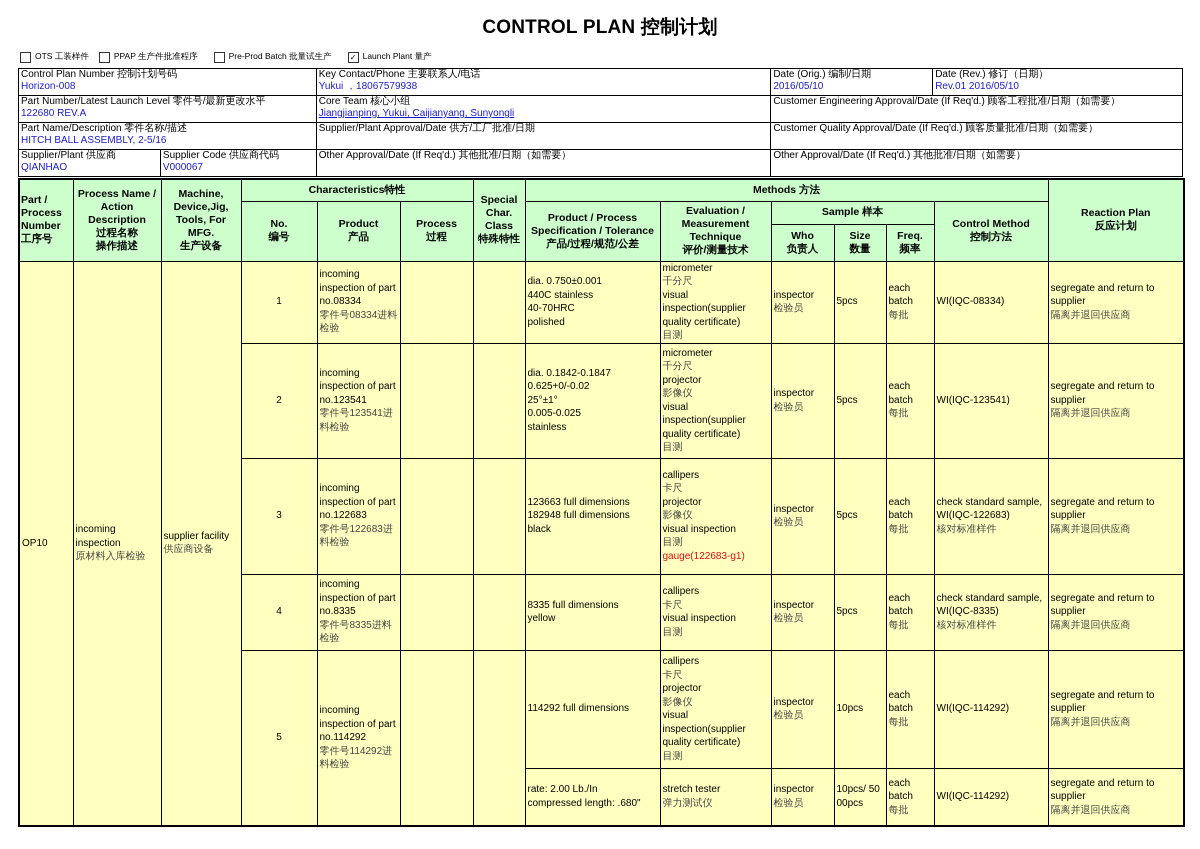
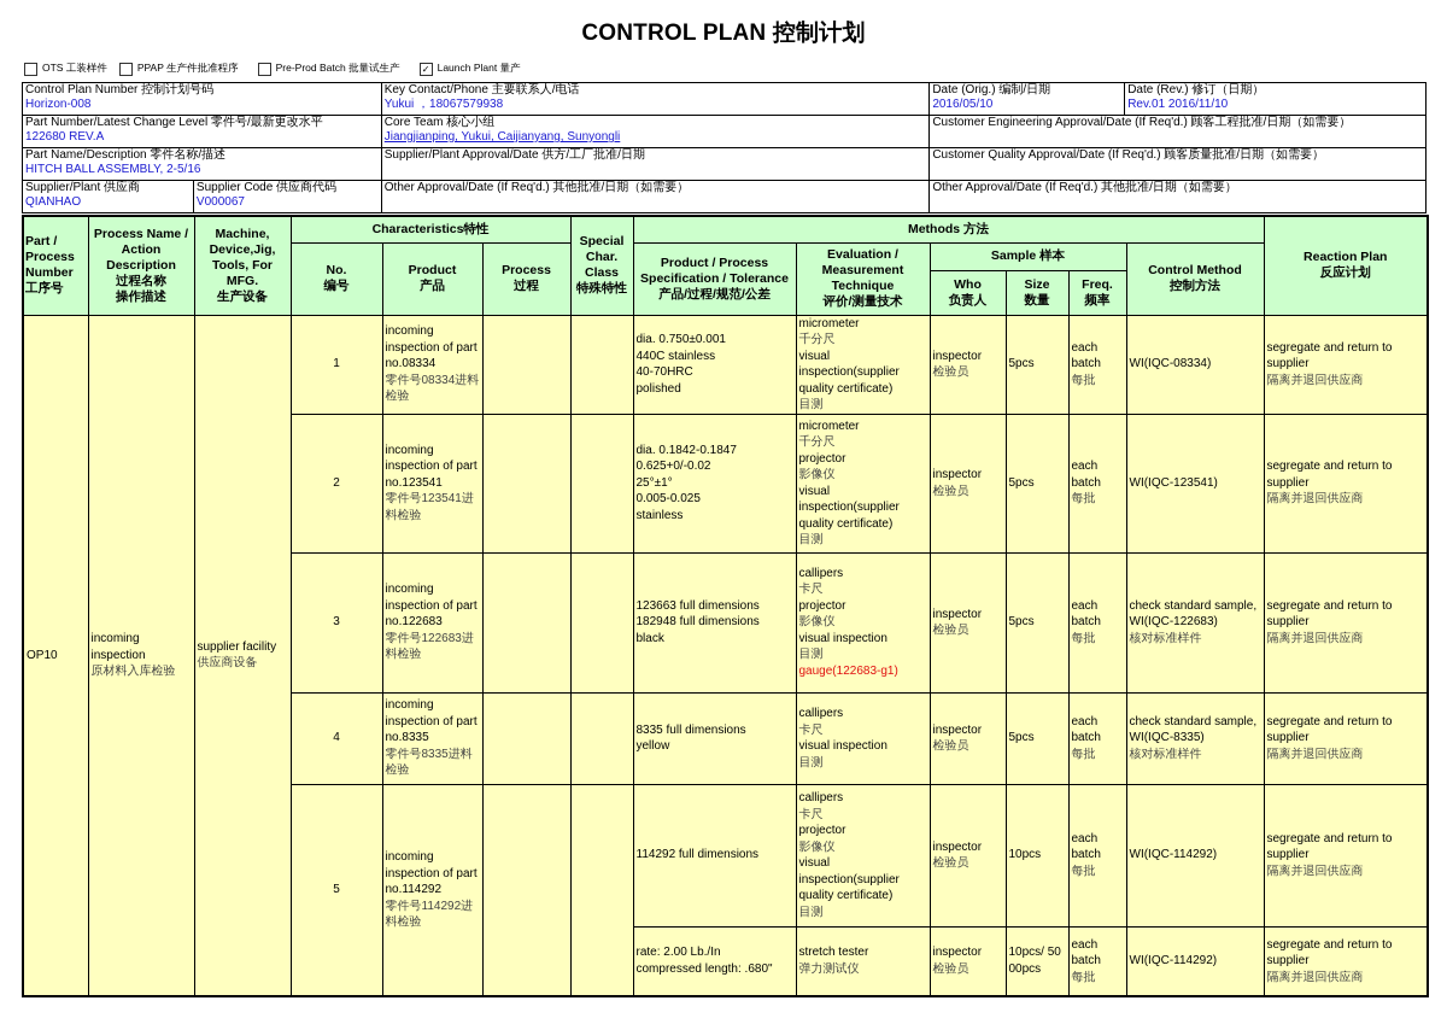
  CONTROL PLAN 控制计划
  OTS 工装样件
  PPAP 生产件批准程序
  Pre-Prod Batch 批量试生产
  ✓
  Launch Plant 量产
- Control Plan Number 控制计划号码Horizon-008	Key Contact/Phone 主要联系人/电话Yukui ，18067579938	Date (Orig.) 编制/日期2016/05/10	Date (Rev.) 修订（日期）Rev.01 2016/05/10
+ Control Plan Number 控制计划号码Horizon-008	Key Contact/Phone 主要联系人/电话Yukui ，18067579938	Date (Orig.) 编制/日期2016/05/10	Date (Rev.) 修订（日期）Rev.01 2016/11/10
- Part Number/Latest Launch Level 零件号/最新更改水平122680 REV.A	Core Team 核心小组Jiangjianping, Yukui, Caijianyang, Sunyongli	Customer Engineering Approval/Date (If Req'd.) 顾客工程批准/日期（如需要）
+ Part Number/Latest Change Level 零件号/最新更改水平122680 REV.A	Core Team 核心小组Jiangjianping, Yukui, Caijianyang, Sunyongli	Customer Engineering Approval/Date (If Req'd.) 顾客工程批准/日期（如需要）
  Part Name/Description 零件名称/描述HITCH BALL ASSEMBLY, 2-5/16	Supplier/Plant Approval/Date 供方/工厂批准/日期	Customer Quality Approval/Date (If Req'd.) 顾客质量批准/日期（如需要）
  Supplier/Plant 供应商QIANHAO	Supplier Code 供应商代码V000067	Other Approval/Date (If Req'd.) 其他批准/日期（如需要）	Other Approval/Date (If Req'd.) 其他批准/日期（如需要）
  Part /ProcessNumber工序号	Process Name /ActionDescription过程名称操作描述	Machine,Device,Jig,Tools, ForMFG.生产设备	Characteristics特性	SpecialChar.Class特殊特性	Methods 方法	Reaction Plan反应计划
  No.编号	Product产品	Process过程	Product / ProcessSpecification / Tolerance产品/过程/规范/公差	Evaluation /MeasurementTechnique评价/测量技术	Sample 样本	Control Method控制方法
  Who负责人	Size数量	Freq.频率
  OP10	incoming inspection原材料入库检验	supplier facility供应商设备	1	incoming inspection of part no.08334零件号08334进料检验			dia. 0.750±0.001440C stainless40-70HRCpolished	micrometer千分尺visual inspection(supplier quality certificate)目测	inspector检验员	5pcs	each batch每批	WI(IQC-08334)	segregate and return to supplier隔离并退回供应商
  2	incoming inspection of part no.123541零件号123541进料检验			dia. 0.1842-0.18470.625+0/-0.0225°±1°0.005-0.025stainless	micrometer千分尺projector影像仪visual inspection(supplier quality certificate)目测	inspector检验员	5pcs	each batch每批	WI(IQC-123541)	segregate and return to supplier隔离并退回供应商
  3	incoming inspection of part no.122683零件号122683进料检验			123663 full dimensions182948 full dimensionsblack	callipers卡尺projector影像仪visual inspection目测gauge(122683-g1)	inspector检验员	5pcs	each batch每批	check standard sample,WI(IQC-122683)核对标准样件	segregate and return to supplier隔离并退回供应商
  4	incoming inspection of part no.8335零件号8335进料检验			8335 full dimensionsyellow	callipers卡尺visual inspection目测	inspector检验员	5pcs	each batch每批	check standard sample,WI(IQC-8335)核对标准样件	segregate and return to supplier隔离并退回供应商
  5	incoming inspection of part no.114292零件号114292进料检验			114292 full dimensions	callipers卡尺projector影像仪visual inspection(supplier quality certificate)目测	inspector检验员	10pcs	each batch每批	WI(IQC-114292)	segregate and return to supplier隔离并退回供应商
  rate: 2.00 Lb./Incompressed length: .680"	stretch tester弹力测试仪	inspector检验员	10pcs/ 5000pcs	each batch每批	WI(IQC-114292)	segregate and return to supplier隔离并退回供应商
